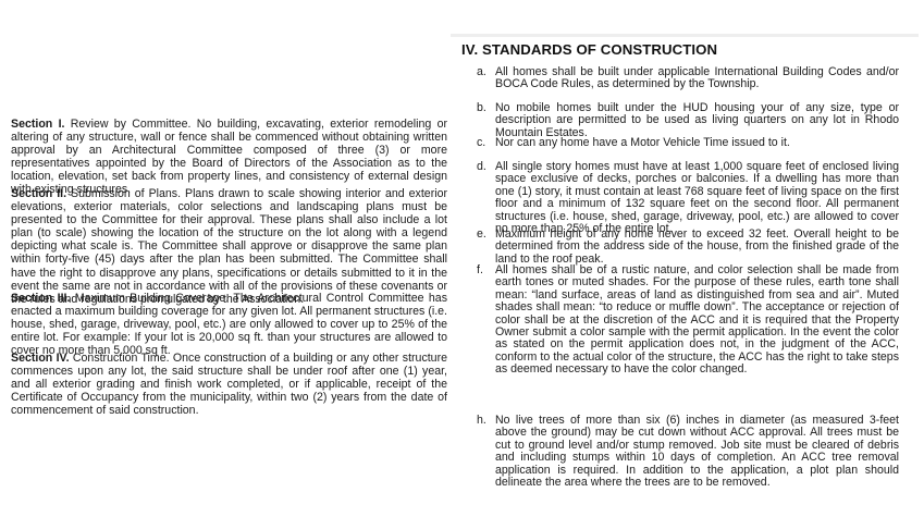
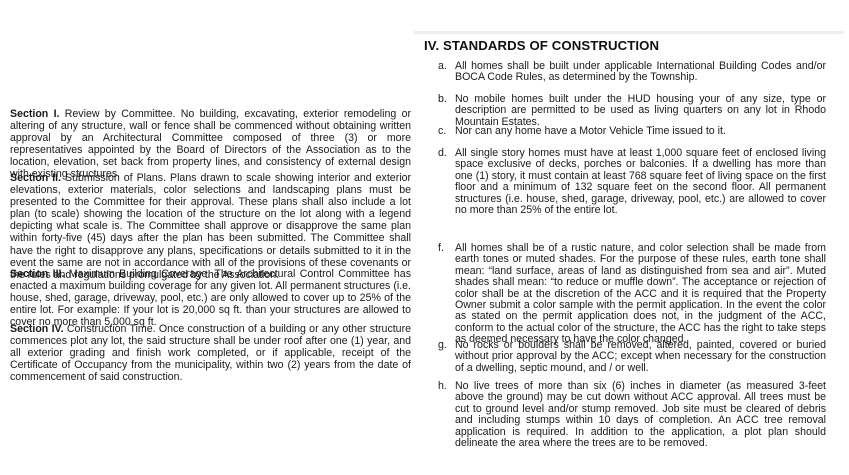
  Section I. Review by Committee. No building, excavating, exterior remodeling or altering of any structure, wall or fence shall be commenced without obtaining written approval by an Architectural Committee composed of three (3) or more representatives appointed by the Board of Directors of the Association as to the location, elevation, set back from property lines, and consistency of external design with existing structures.
  Section II. Submission of Plans. Plans drawn to scale showing interior and exterior elevations, exterior materials, color selections and landscaping plans must be presented to the Committee for their approval. These plans shall also include a lot plan (to scale) showing the location of the structure on the lot along with a legend depicting what scale is. The Committee shall approve or disapprove the same plan within forty-five (45) days after the plan has been submitted. The Committee shall have the right to disapprove any plans, specifications or details submitted to it in the event the same are not in accordance with all of the provisions of these covenants or the rules and regulations promulgated by the Association.
  Section III. Maximum Building Coverage. The Architectural Control Committee has enacted a maximum building coverage for any given lot. All permanent structures (i.e. house, shed, garage, driveway, pool, etc.) are only allowed to cover up to 25% of the entire lot. For example: If your lot is 20,000 sq ft. than your structures are allowed to cover no more than 5,000 sq ft.
- Section IV. Construction Time. Once construction of a building or any other structure commences upon any lot, the said structure shall be under roof after one (1) year, and all exterior grading and finish work completed, or if applicable, receipt of the Certificate of Occupancy from the municipality, within two (2) years from the date of commencement of said construction.
+ Section IV. Construction Time. Once construction of a building or any other structure commences plot any lot, the said structure shall be under roof after one (1) year, and all exterior grading and finish work completed, or if applicable, receipt of the Certificate of Occupancy from the municipality, within two (2) years from the date of commencement of said construction.
  IV. STANDARDS OF CONSTRUCTION
  a.
  All homes shall be built under applicable International Building Codes and/or BOCA Code Rules, as determined by the Township.
  b.
  No mobile homes built under the HUD housing your of any size, type or description are permitted to be used as living quarters on any lot in Rhodo Mountain Estates.
  c.
  Nor can any home have a Motor Vehicle Time issued to it.
  d.
  All single story homes must have at least 1,000 square feet of enclosed living space exclusive of decks, porches or balconies. If a dwelling has more than one (1) story, it must contain at least 768 square feet of living space on the first floor and a minimum of 132 square feet on the second floor. All permanent structures (i.e. house, shed, garage, driveway, pool, etc.) are allowed to cover no more than 25% of the entire lot.
- e.
- Maximum height of any home never to exceed 32 feet. Overall height to be determined from the address side of the house, from the finished grade of the land to the roof peak.
  f.
  All homes shall be of a rustic nature, and color selection shall be made from earth tones or muted shades. For the purpose of these rules, earth tone shall mean: “land surface, areas of land as distinguished from sea and air”. Muted shades shall mean: “to reduce or muffle down”. The acceptance or rejection of color shall be at the discretion of the ACC and it is required that the Property Owner submit a color sample with the permit application. In the event the color as stated on the permit application does not, in the judgment of the ACC, conform to the actual color of the structure, the ACC has the right to take steps as deemed necessary to have the color changed.
+ g.
+ No rocks or boulders shall be removed, altered, painted, covered or buried without prior approval by the ACC; except when necessary for the construction of a dwelling, septic mound, and / or well.
  h.
  No live trees of more than six (6) inches in diameter (as measured 3-feet above the ground) may be cut down without ACC approval. All trees must be cut to ground level and/or stump removed. Job site must be cleared of debris and including stumps within 10 days of completion. An ACC tree removal application is required. In addition to the application, a plot plan should delineate the area where the trees are to be removed.
